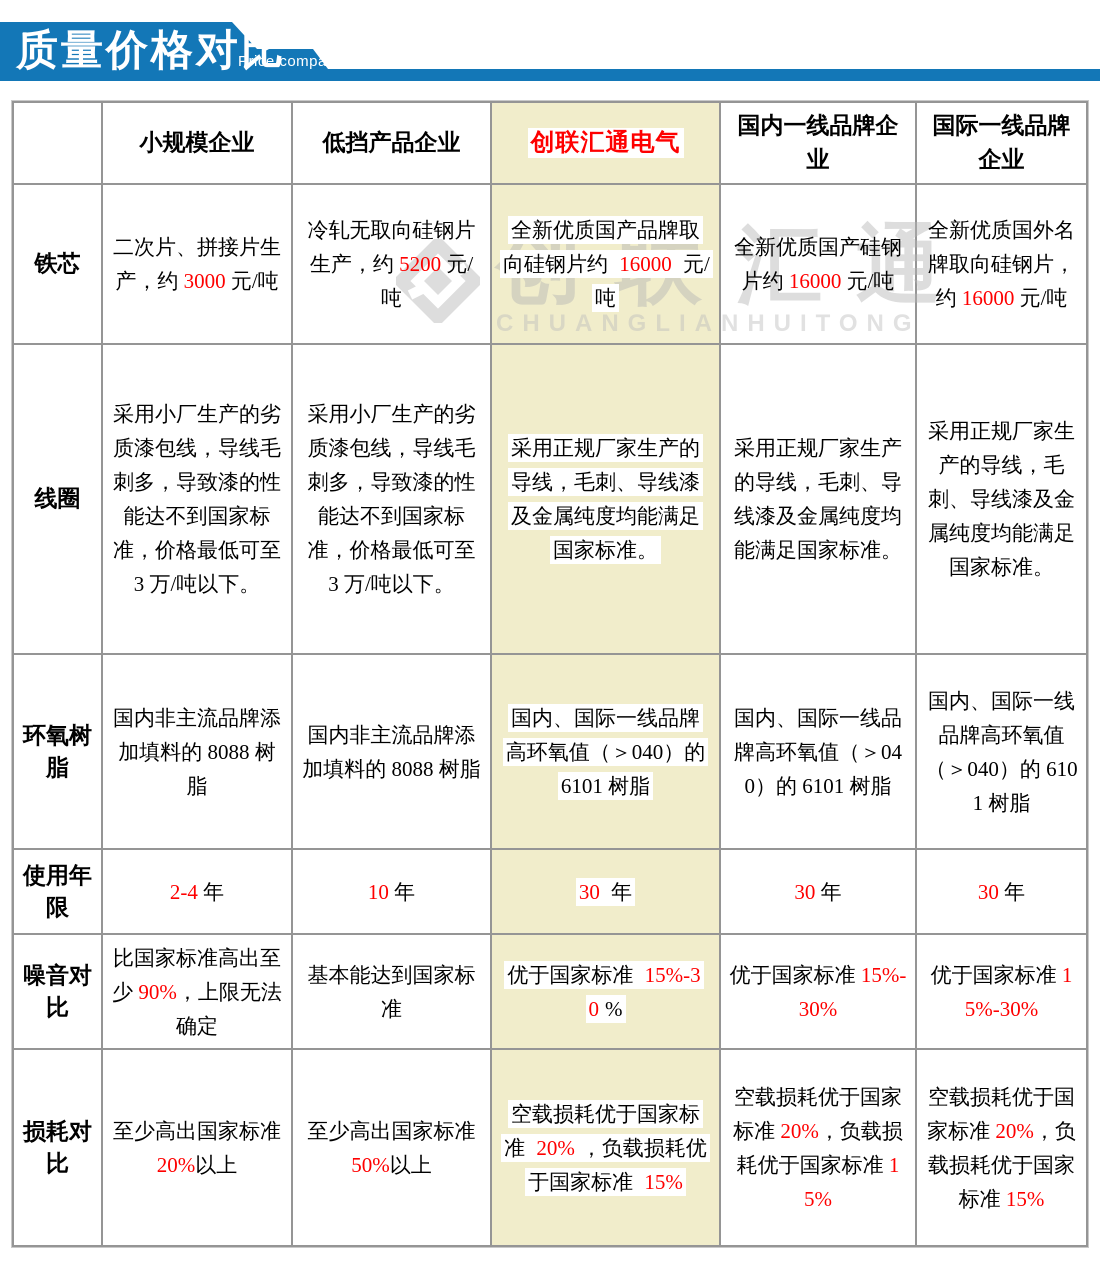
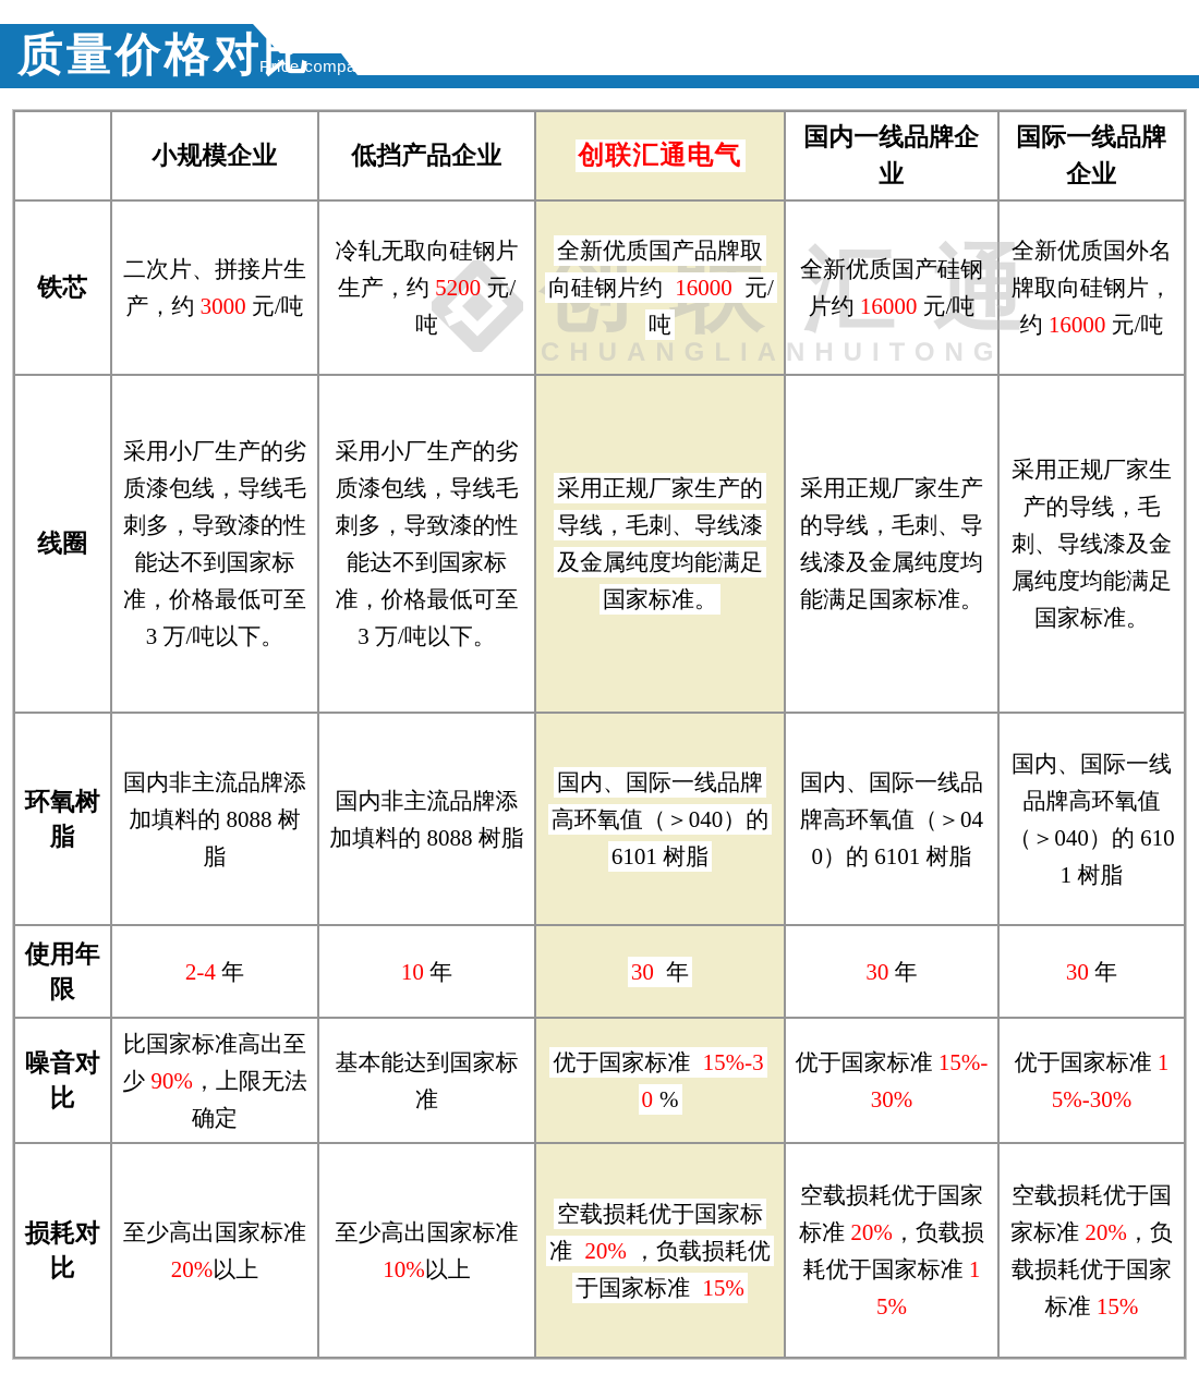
  质量价格对比
  Price comparison
  CHUANGLIANHUITONG
  	小规模企业	低挡产品企业	创联汇通电气	国内一线品牌企业	国际一线品牌企业
  铁芯	二次片、拼接片生产，约 3000 元/吨	冷轧无取向硅钢片生产，约 5200 元/吨	全新优质国产品牌取向硅钢片约 16000 元/吨	全新优质国产硅钢片约 16000 元/吨	全新优质国外名牌取向硅钢片，约 16000 元/吨
  线圈	采用小厂生产的劣质漆包线，导线毛刺多，导致漆的性能达不到国家标准，价格最低可至 3 万/吨以下。	采用小厂生产的劣质漆包线，导线毛刺多，导致漆的性能达不到国家标准，价格最低可至 3 万/吨以下。	采用正规厂家生产的导线，毛刺、导线漆及金属纯度均能满足国家标准。	采用正规厂家生产的导线，毛刺、导线漆及金属纯度均能满足国家标准。	采用正规厂家生产的导线，毛刺、导线漆及金属纯度均能满足国家标准。
  环氧树脂	国内非主流品牌添加填料的 8088 树脂	国内非主流品牌添加填料的 8088 树脂	国内、国际一线品牌高环氧值（＞040）的 6101 树脂	国内、国际一线品牌高环氧值（＞040）的 6101 树脂	国内、国际一线品牌高环氧值（＞040）的 6101 树脂
  使用年限	2-4 年	10 年	30 年	30 年	30 年
  噪音对比	比国家标准高出至少 90%，上限无法确定	基本能达到国家标准	优于国家标准 15%-30 %	优于国家标准 15%-30%	优于国家标准 15%-30%
- 损耗对比	至少高出国家标准 20%以上	至少高出国家标准 50%以上	空载损耗优于国家标准 20% ，负载损耗优于国家标准 15%	空载损耗优于国家标准 20%，负载损耗优于国家标准 15%	空载损耗优于国家标准 20%，负载损耗优于国家标准 15%
+ 损耗对比	至少高出国家标准 20%以上	至少高出国家标准 10%以上	空载损耗优于国家标准 20% ，负载损耗优于国家标准 15%	空载损耗优于国家标准 20%，负载损耗优于国家标准 15%	空载损耗优于国家标准 20%，负载损耗优于国家标准 15%
